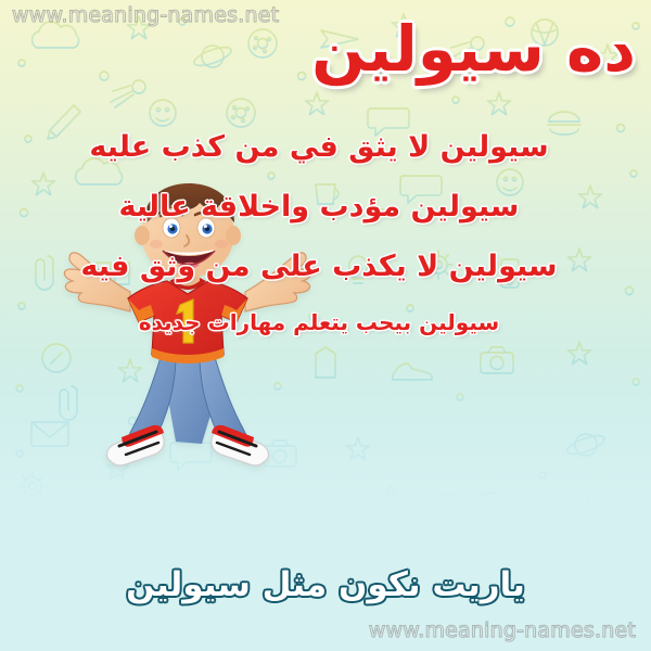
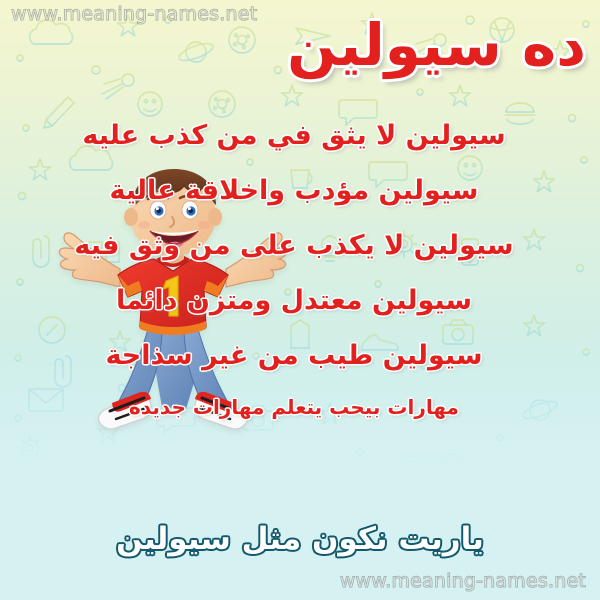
  www.meaning-names.net
  ده سيولين
  سيولين لا يثق في من كذب عليه
  سيولين مؤدب واخلاقة عالية
  سيولين لا يكذب على من وثق فيه
+ سيولين معتدل ومتزن دائما
+ سيولين طيب من غير سذاجة
- سيولين بيحب يتعلم مهارات جديده
+ مهارات بيحب يتعلم مهارات جديده
  ياريت نكون مثل سيولين
  www.meaning-names.net
